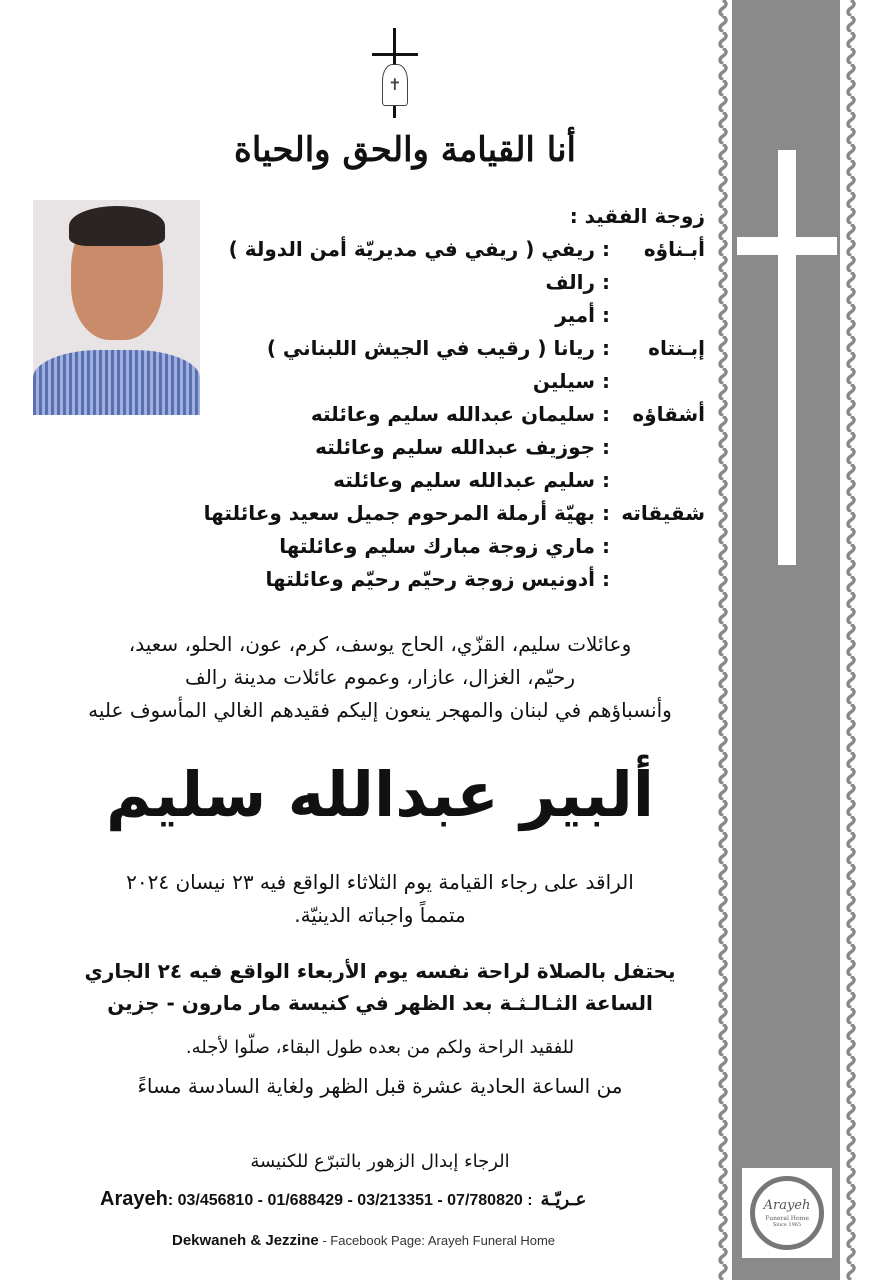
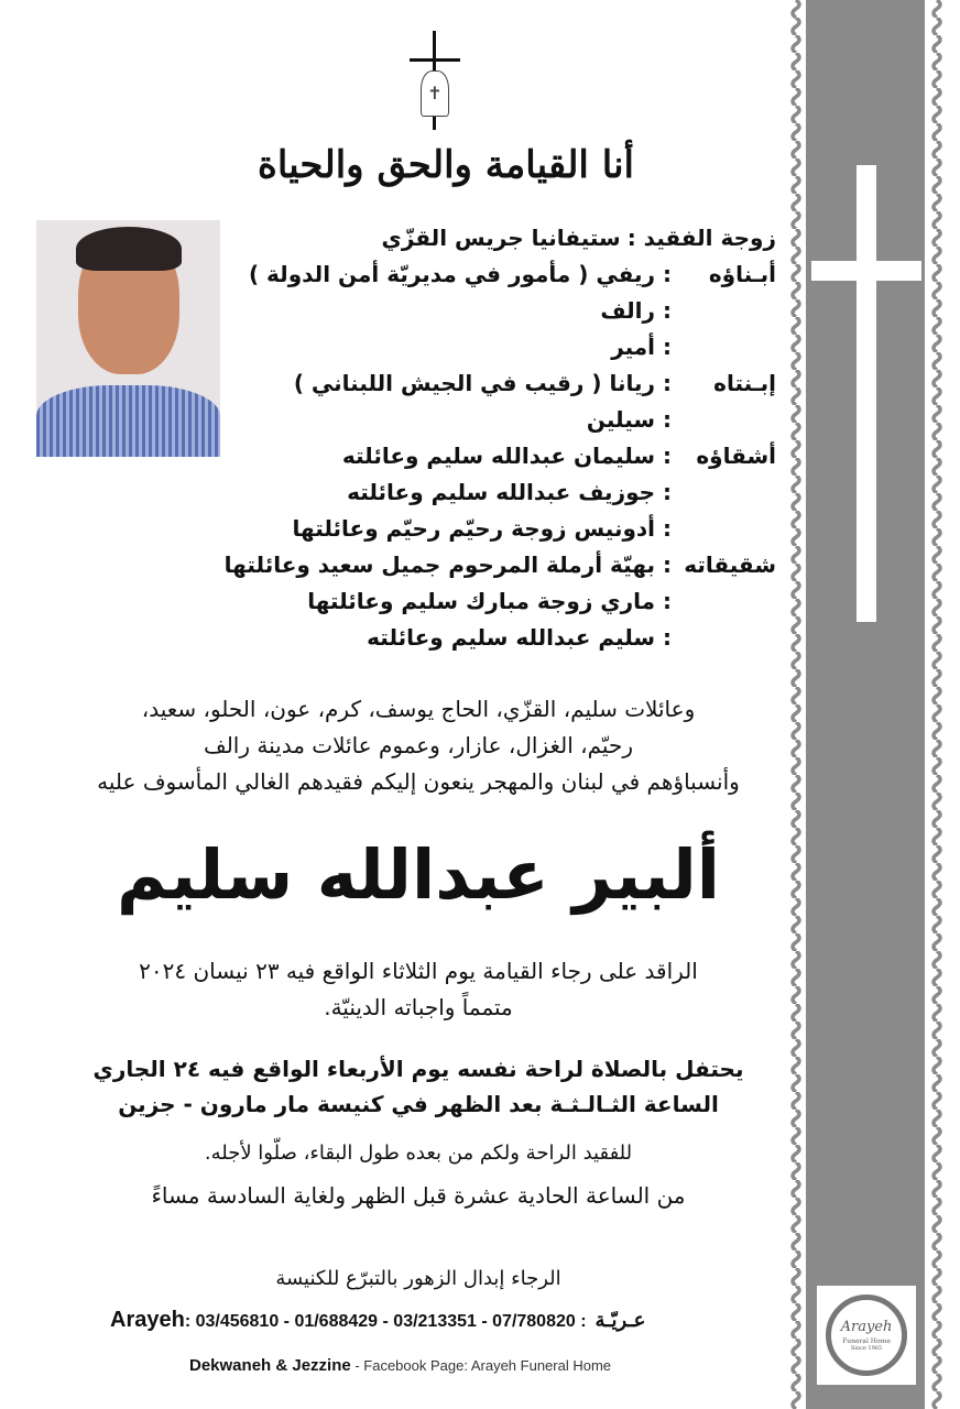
  Arayeh
  ✝
  أنا القيامة والحق والحياة
  زوجة الفقيد :
+ ستيفانيا جريس القزّي
  أبـناؤه
- : ريفي ( ريفي في مديريّة أمن الدولة )
+ : ريفي ( مأمور في مديريّة أمن الدولة )
  : رالف
  : أمير
  إبـنتاه
  : ريانا ( رقيب في الجيش اللبناني )
  : سيلين
  أشقاؤه
  : سليمان عبدالله سليم وعائلته
  : جوزيف عبدالله سليم وعائلته
- : سليم عبدالله سليم وعائلته
+ : أدونيس زوجة رحيّم رحيّم وعائلتها
  شقيقاته
  : بهيّة أرملة المرحوم جميل سعيد وعائلتها
  : ماري زوجة مبارك سليم وعائلتها
- : أدونيس زوجة رحيّم رحيّم وعائلتها
+ : سليم عبدالله سليم وعائلته
  وعائلات سليم، القزّي، الحاج يوسف، كرم، عون، الحلو، سعيد،
  رحيّم، الغزال، عازار، وعموم عائلات مدينة رالف
  وأنسباؤهم في لبنان والمهجر ينعون إليكم فقيدهم الغالي المأسوف عليه
  ألبير عبدالله سليم
  الراقد على رجاء القيامة يوم الثلاثاء الواقع فيه ٢٣ نيسان ٢٠٢٤
  متمماً واجباته الدينيّة.
  يحتفل بالصلاة لراحة نفسه يوم الأربعاء الواقع فيه ٢٤ الجاري
  الساعة الثـالـثـة بعد الظهر في كنيسة مار مارون - جزين
  للفقيد الراحة ولكم من بعده طول البقاء، صلّوا لأجله.
  من الساعة الحادية عشرة قبل الظهر ولغاية السادسة مساءً
  الرجاء إبدال الزهور بالتبرّع للكنيسة
  Arayeh
  : 03/456810 - 01/688429 - 03/213351 - 07/780820 :
  عـريّـة
  Dekwaneh & Jezzine - Facebook Page: Arayeh Funeral Home
